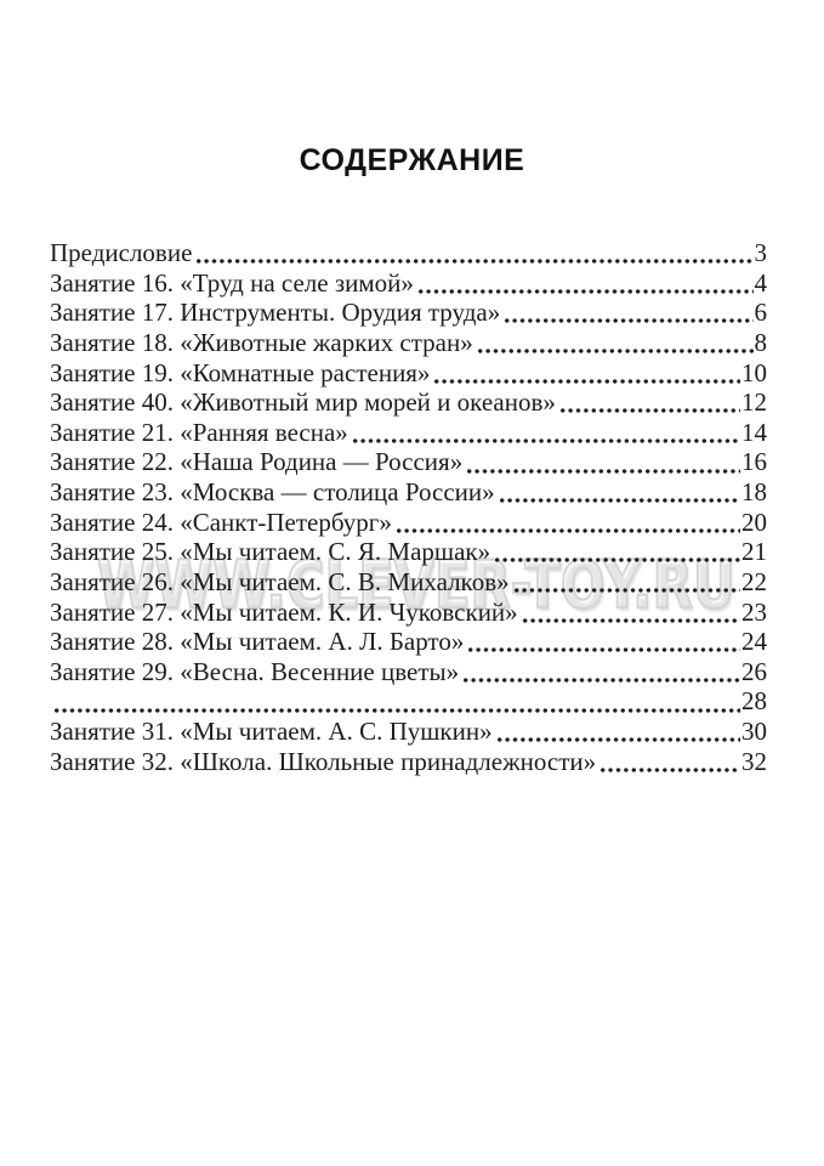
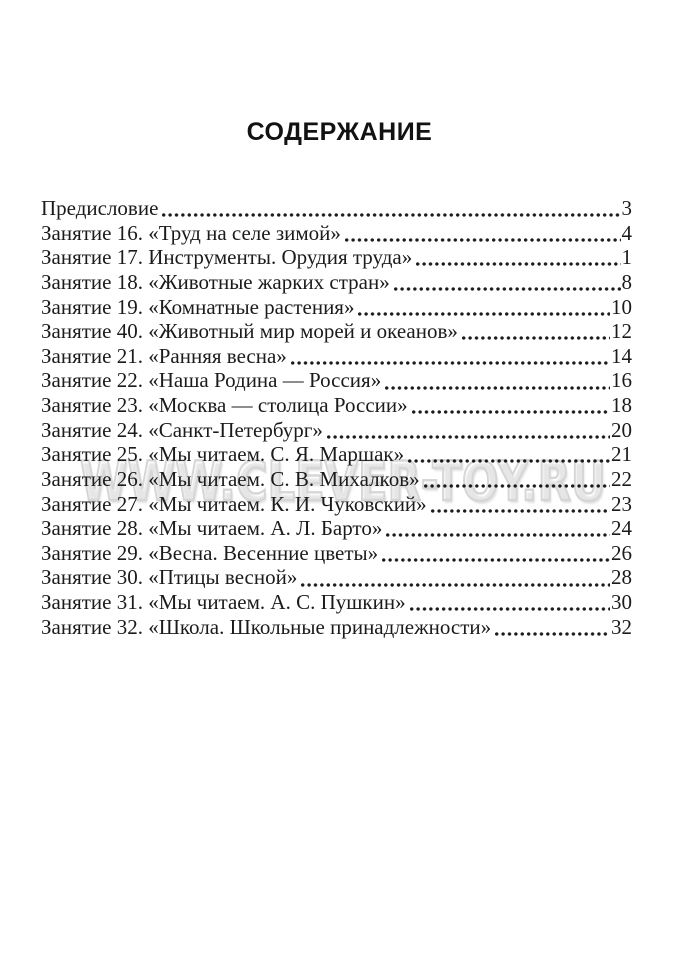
  WWW.CLEVER-TOY.RU
  СОДЕРЖАНИЕ
  Предисловие
  3
  Занятие 16. «Труд на селе зимой»
  4
  Занятие 17. Инструменты. Орудия труда»
- 6
+ 1
  Занятие 18. «Животные жарких стран»
  8
  Занятие 19. «Комнатные растения»
  10
  Занятие 40. «Животный мир морей и океанов»
  12
  Занятие 21. «Ранняя весна»
  14
  Занятие 22. «Наша Родина — Россия»
  16
  Занятие 23. «Москва — столица России»
  18
  Занятие 24. «Санкт-Петербург»
  20
  Занятие 25. «Мы читаем. С. Я. Маршак»
  21
  Занятие 26. «Мы читаем. С. В. Михалков»
  22
  Занятие 27. «Мы читаем. К. И. Чуковский»
  23
  Занятие 28. «Мы читаем. А. Л. Барто»
  24
  Занятие 29. «Весна. Весенние цветы»
  26
+ Занятие 30. «Птицы весной»
  28
  Занятие 31. «Мы читаем. А. С. Пушкин»
  30
  Занятие 32. «Школа. Школьные принадлежности»
  32
